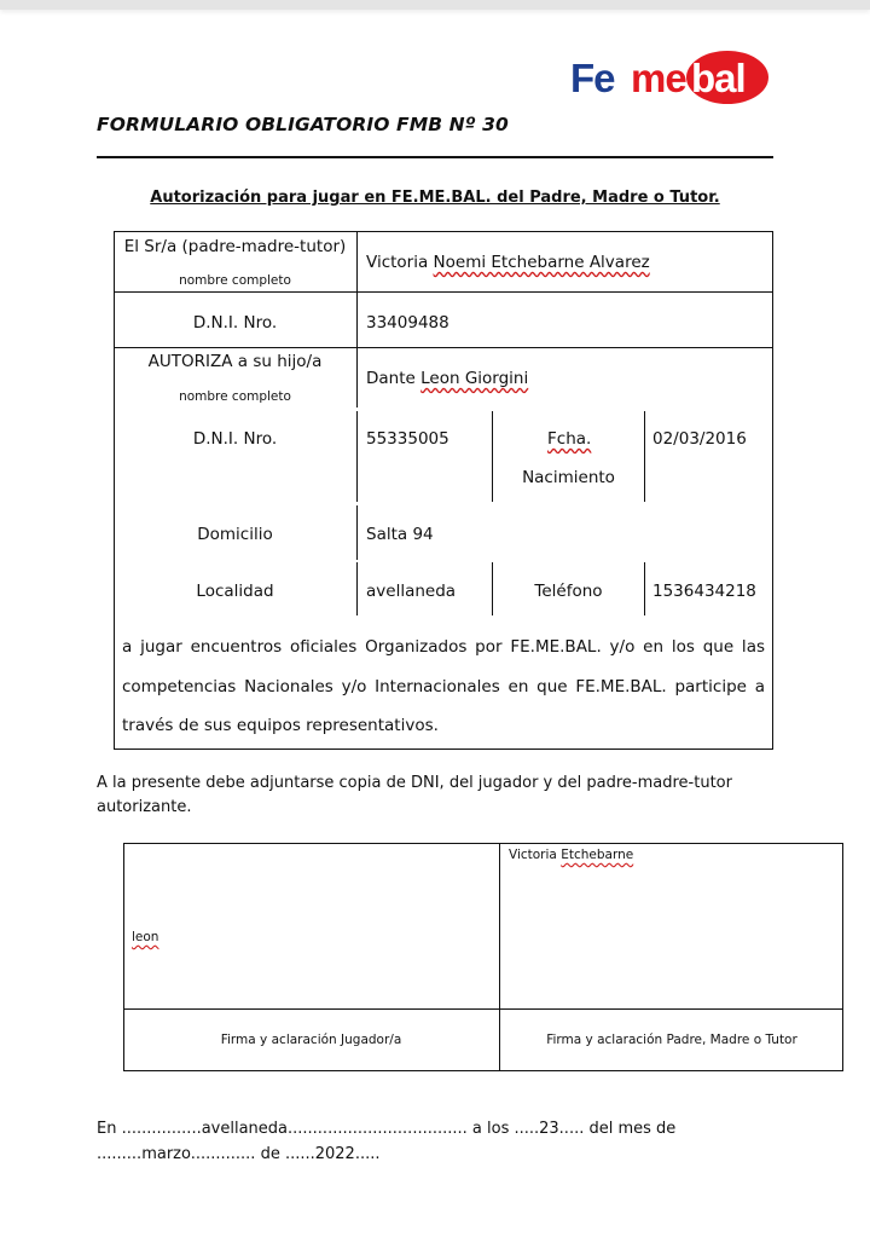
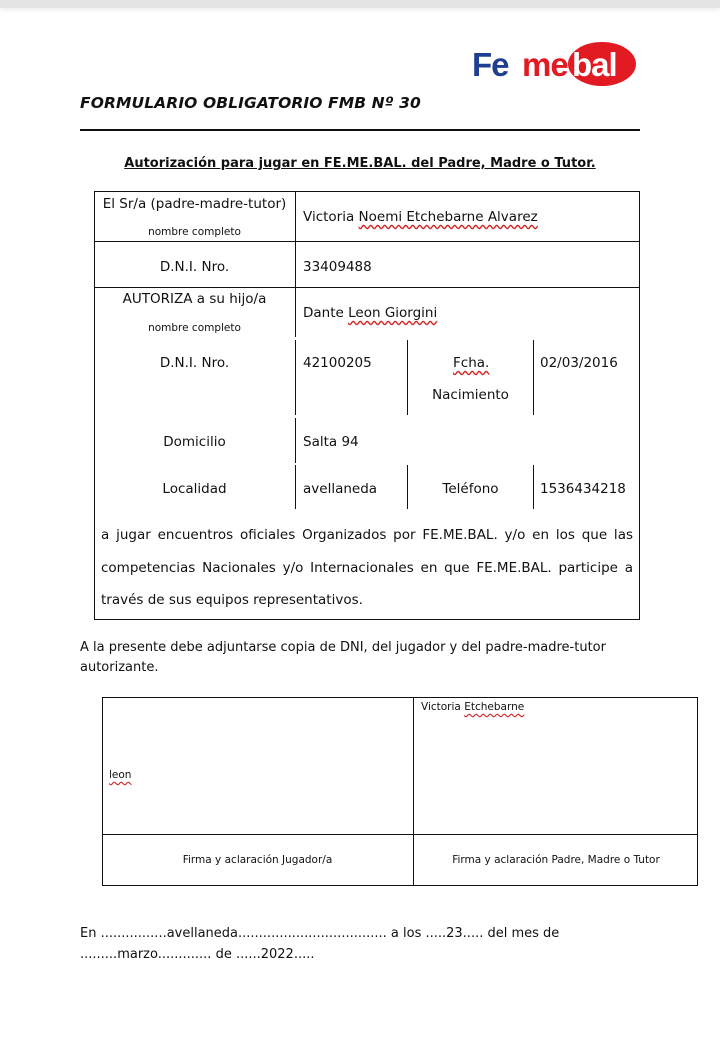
  Fe
  me
  bal
  FORMULARIO OBLIGATORIO FMB Nº 30
  Autorización para jugar en FE.ME.BAL. del Padre, Madre o Tutor.
  El Sr/a (padre-madre-tutor)
  nombre completo
  Victoria Noemi Etchebarne Alvarez
  D.N.I. Nro.
  33409488
  AUTORIZA a su hijo/a
  nombre completo
  Dante Leon Giorgini
  D.N.I. Nro.
- 55335005
+ 42100205
  Fcha.
  Nacimiento
  02/03/2016
  Domicilio
  Salta 94
  Localidad
  avellaneda
  Teléfono
  1536434218
  a jugar encuentros oficiales Organizados por FE.ME.BAL. y/o en los que las competencias Nacionales y/o Internacionales en que FE.ME.BAL. participe a través de sus equipos representativos.
  A la presente debe adjuntarse copia de DNI, del jugador y del padre-madre-tutor autorizante.
  leon
  Victoria Etchebarne
  Firma y aclaración Jugador/a
  Firma y aclaración Padre, Madre o Tutor
  En ................avellaneda.................................... a los .....23..... del mes de
  .........marzo............. de ......2022.....
